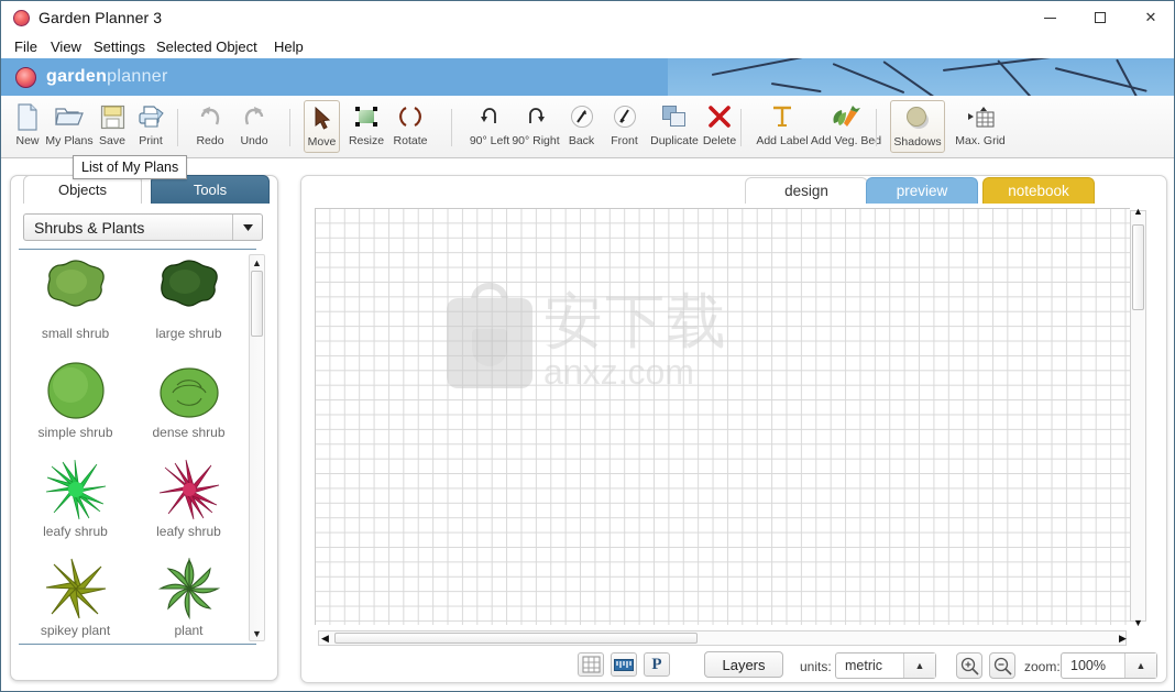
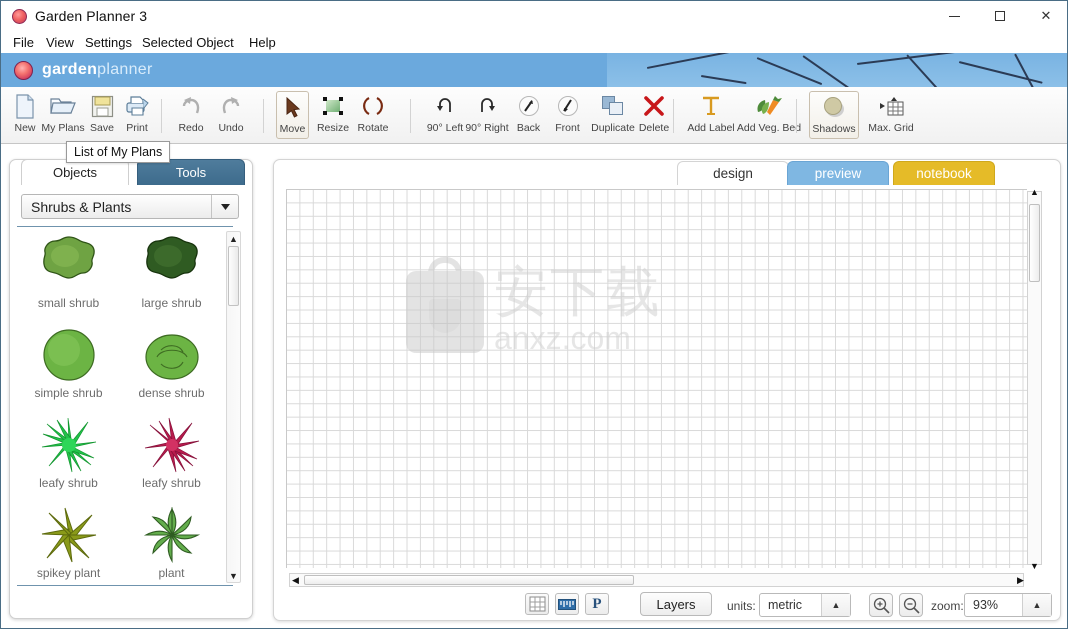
  Garden Planner 3
  ✕
  File
  View
  Settings
  Selected Object
  Help
  gardenplanner
  New
  My Plans
  Save
  Print
  Redo
  Undo
  Move
  Resize
  Rotate
  90° Left
  90° Right
  Back
  Front
  Duplicate
  Delete
  Add Label
  Add Veg. Bed
  Shadows
  Max. Grid
  Objects
  Tools
  Shrubs & Plants
  small shrub
  large shrub
  simple shrub
  dense shrub
  leafy shrub
  leafy shrub
  spikey plant
  plant
  ▲
  ▼
  List of My Plans
  design
  preview
  notebook
  安下载
  anxz.com
  ▲
  ▼
  ◀
  ▶
  P
  Layers
  units:
  metric
  ▲
  zoom:
- 100%
+ 93%
  ▲
